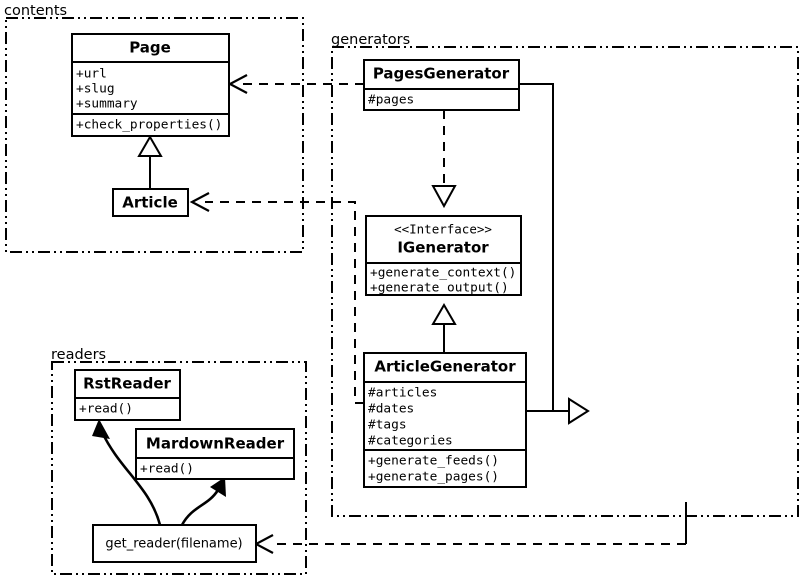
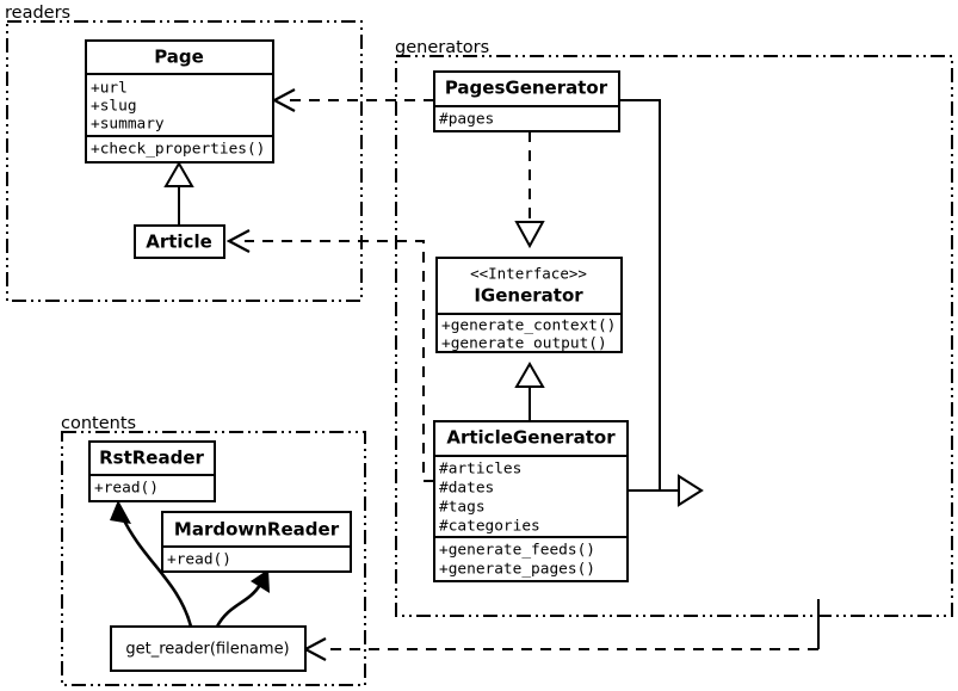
- contents
+ readers
  generators
- readers
+ contents
  Page
  +url
  +slug
  +summary
  +check_properties()
  Article
  PagesGenerator
  #pages
  <<Interface>>
  IGenerator
  +generate_context()
  +generate_output()
  ArticleGenerator
  #articles
  #dates
  #tags
  #categories
  +generate_feeds()
  +generate_pages()
  RstReader
  +read()
  MardownReader
  +read()
  get_reader(filename)
